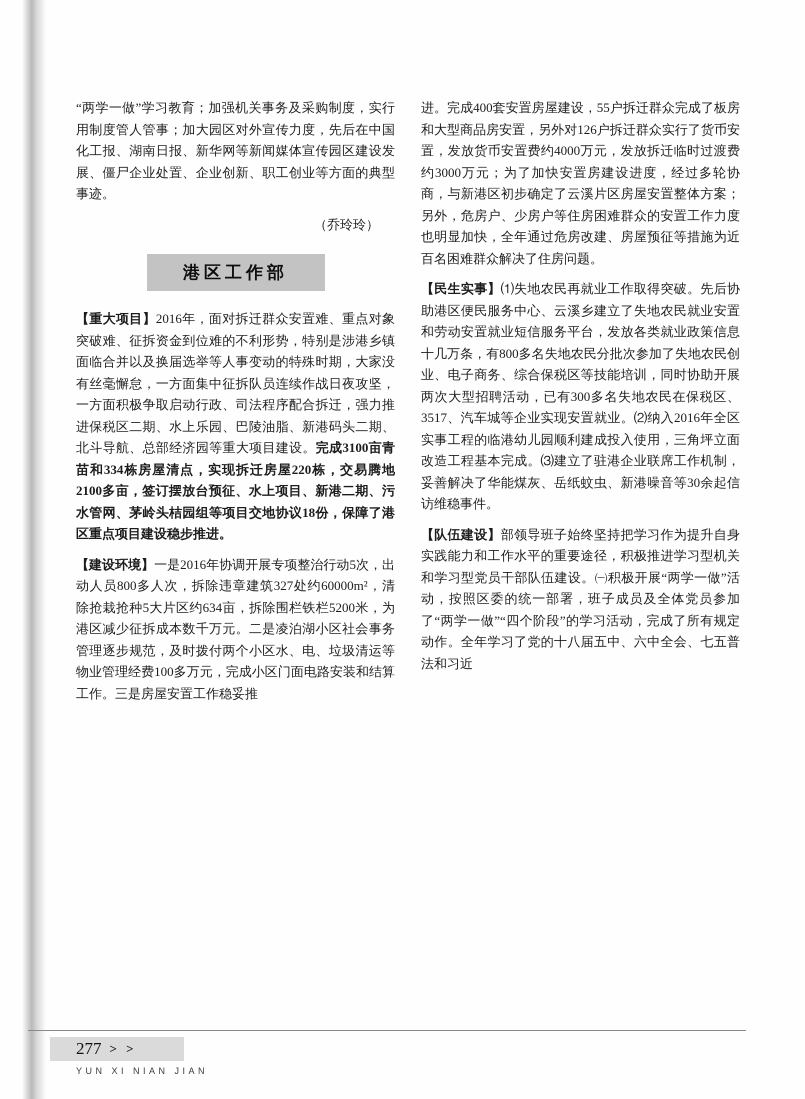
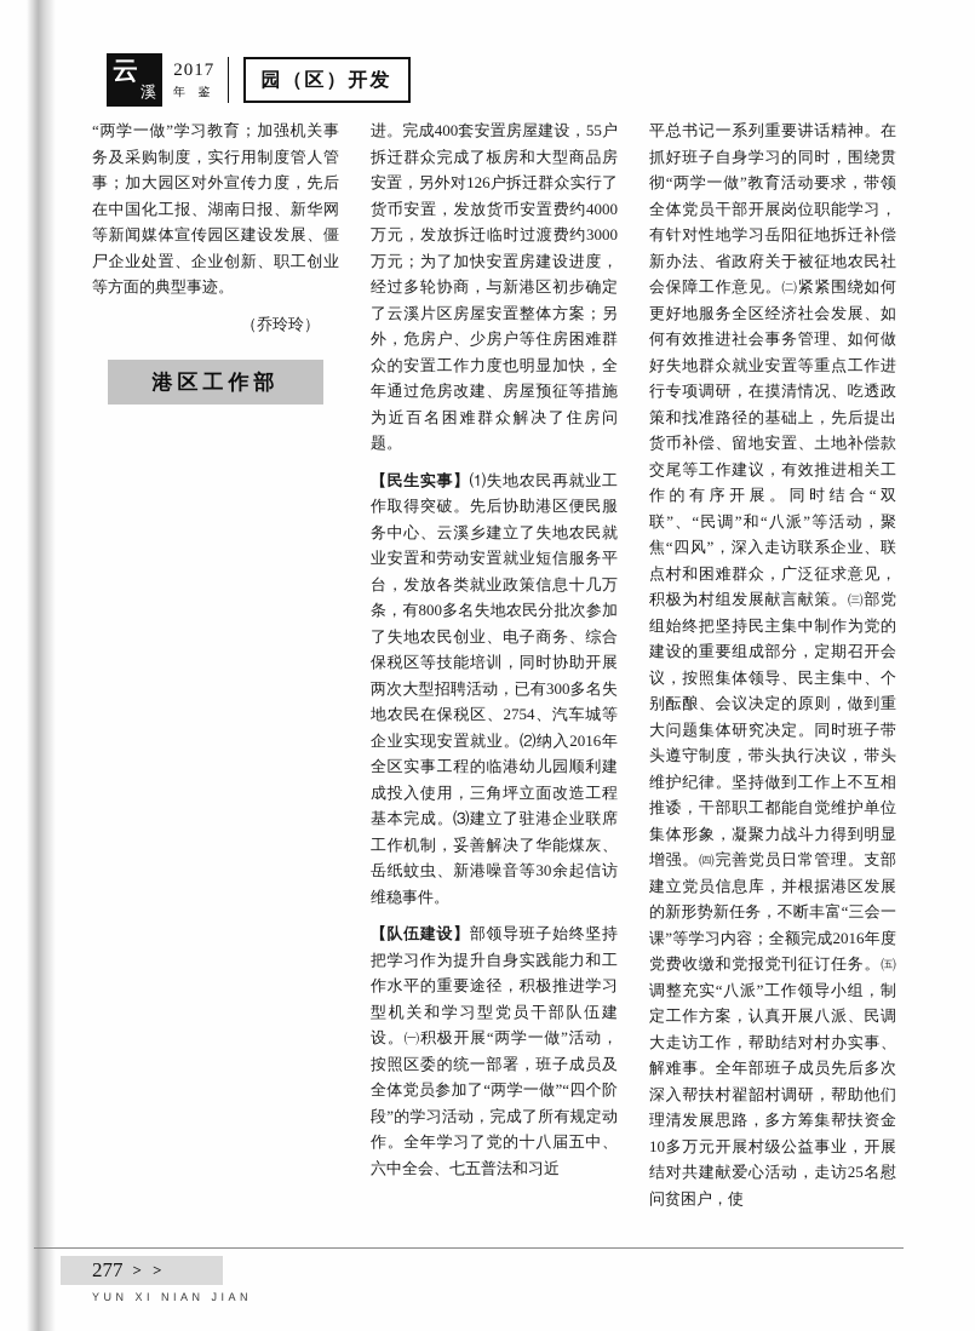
+ 云
+ 溪
+ 2017
+ 年 鉴
+ 园（区）开发
  “两学一做”学习教育；加强机关事务及采购制度，实行用制度管人管事；加大园区对外宣传力度，先后在中国化工报、湖南日报、新华网等新闻媒体宣传园区建设发展、僵尸企业处置、企业创新、职工创业等方面的典型事迹。
  （乔玲玲）
  港区工作部
- 【重大项目】2016年，面对拆迁群众安置难、重点对象突破难、征拆资金到位难的不利形势，特别是涉港乡镇面临合并以及换届选举等人事变动的特殊时期，大家没有丝毫懈怠，一方面集中征拆队员连续作战日夜攻坚，一方面积极争取启动行政、司法程序配合拆迁，强力推进保税区二期、水上乐园、巴陵油脂、新港码头二期、北斗导航、总部经济园等重大项目建设。完成3100亩青苗和334栋房屋清点，实现拆迁房屋220栋，交易腾地2100多亩，签订摆放台预征、水上项目、新港二期、污水管网、茅岭头桔园组等项目交地协议18份，保障了港区重点项目建设稳步推进。
- 【建设环境】一是2016年协调开展专项整治行动5次，出动人员800多人次，拆除违章建筑327处约60000m²，清除抢栽抢种5大片区约634亩，拆除围栏铁栏5200米，为港区减少征拆成本数千万元。二是凌泊湖小区社会事务管理逐步规范，及时拨付两个小区水、电、垃圾清运等物业管理经费100多万元，完成小区门面电路安装和结算工作。三是房屋安置工作稳妥推
  进。完成400套安置房屋建设，55户拆迁群众完成了板房和大型商品房安置，另外对126户拆迁群众实行了货币安置，发放货币安置费约4000万元，发放拆迁临时过渡费约3000万元；为了加快安置房建设进度，经过多轮协商，与新港区初步确定了云溪片区房屋安置整体方案；另外，危房户、少房户等住房困难群众的安置工作力度也明显加快，全年通过危房改建、房屋预征等措施为近百名困难群众解决了住房问题。
- 【民生实事】⑴失地农民再就业工作取得突破。先后协助港区便民服务中心、云溪乡建立了失地农民就业安置和劳动安置就业短信服务平台，发放各类就业政策信息十几万条，有800多名失地农民分批次参加了失地农民创业、电子商务、综合保税区等技能培训，同时协助开展两次大型招聘活动，已有300多名失地农民在保税区、3517、汽车城等企业实现安置就业。⑵纳入2016年全区实事工程的临港幼儿园顺利建成投入使用，三角坪立面改造工程基本完成。⑶建立了驻港企业联席工作机制，妥善解决了华能煤灰、岳纸蚊虫、新港噪音等30余起信访维稳事件。
+ 【民生实事】⑴失地农民再就业工作取得突破。先后协助港区便民服务中心、云溪乡建立了失地农民就业安置和劳动安置就业短信服务平台，发放各类就业政策信息十几万条，有800多名失地农民分批次参加了失地农民创业、电子商务、综合保税区等技能培训，同时协助开展两次大型招聘活动，已有300多名失地农民在保税区、2754、汽车城等企业实现安置就业。⑵纳入2016年全区实事工程的临港幼儿园顺利建成投入使用，三角坪立面改造工程基本完成。⑶建立了驻港企业联席工作机制，妥善解决了华能煤灰、岳纸蚊虫、新港噪音等30余起信访维稳事件。
  【队伍建设】部领导班子始终坚持把学习作为提升自身实践能力和工作水平的重要途径，积极推进学习型机关和学习型党员干部队伍建设。㈠积极开展“两学一做”活动，按照区委的统一部署，班子成员及全体党员参加了“两学一做”“四个阶段”的学习活动，完成了所有规定动作。全年学习了党的十八届五中、六中全会、七五普法和习近
+ 平总书记一系列重要讲话精神。在抓好班子自身学习的同时，围绕贯彻“两学一做”教育活动要求，带领全体党员干部开展岗位职能学习，有针对性地学习岳阳征地拆迁补偿新办法、省政府关于被征地农民社会保障工作意见。㈡紧紧围绕如何更好地服务全区经济社会发展、如何有效推进社会事务管理、如何做好失地群众就业安置等重点工作进行专项调研，在摸清情况、吃透政策和找准路径的基础上，先后提出货币补偿、留地安置、土地补偿款交尾等工作建议，有效推进相关工作的有序开展。同时结合“双联”、“民调”和“八派”等活动，聚焦“四风”，深入走访联系企业、联点村和困难群众，广泛征求意见，积极为村组发展献言献策。㈢部党组始终把坚持民主集中制作为党的建设的重要组成部分，定期召开会议，按照集体领导、民主集中、个别酝酿、会议决定的原则，做到重大问题集体研究决定。同时班子带头遵守制度，带头执行决议，带头维护纪律。坚持做到工作上不互相推诿，干部职工都能自觉维护单位集体形象，凝聚力战斗力得到明显增强。㈣完善党员日常管理。支部建立党员信息库，并根据港区发展的新形势新任务，不断丰富“三会一课”等学习内容；全额完成2016年度党费收缴和党报党刊征订任务。㈤调整充实“八派”工作领导小组，制定工作方案，认真开展八派、民调大走访工作，帮助结对村办实事、解难事。全年部班子成员先后多次深入帮扶村翟韶村调研，帮助他们理清发展思路，多方筹集帮扶资金10多万元开展村级公益事业，开展结对共建献爱心活动，走访25名慰问贫困户，使
  277
  > >
  YUN XI NIAN JIAN
